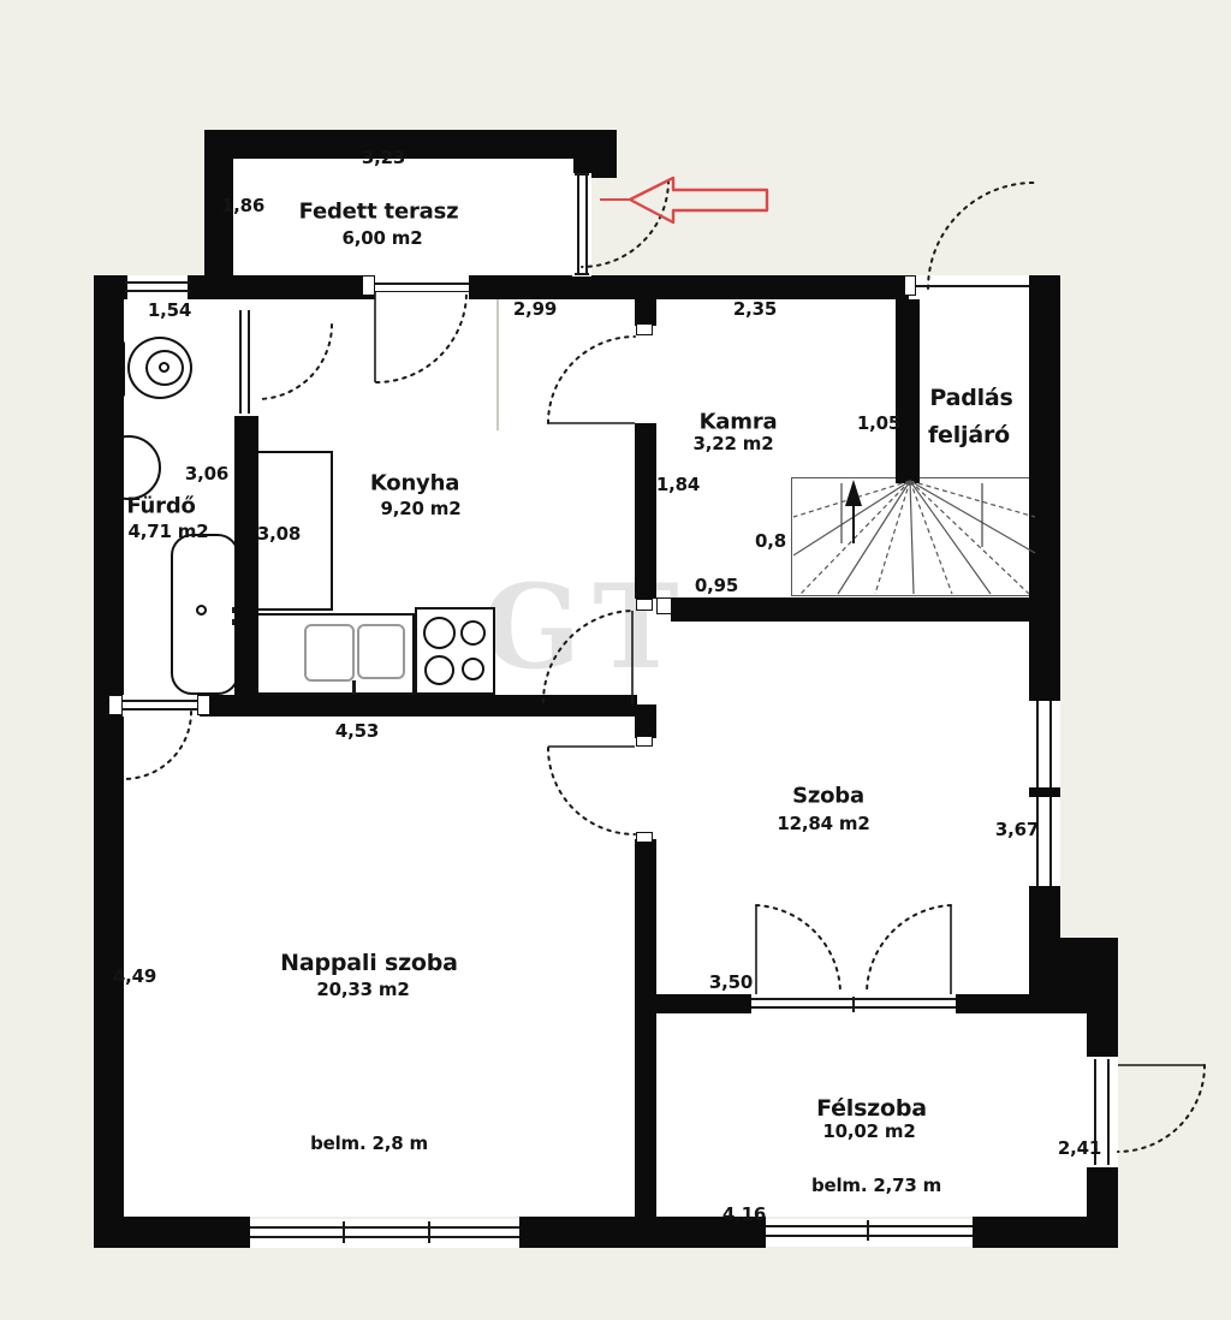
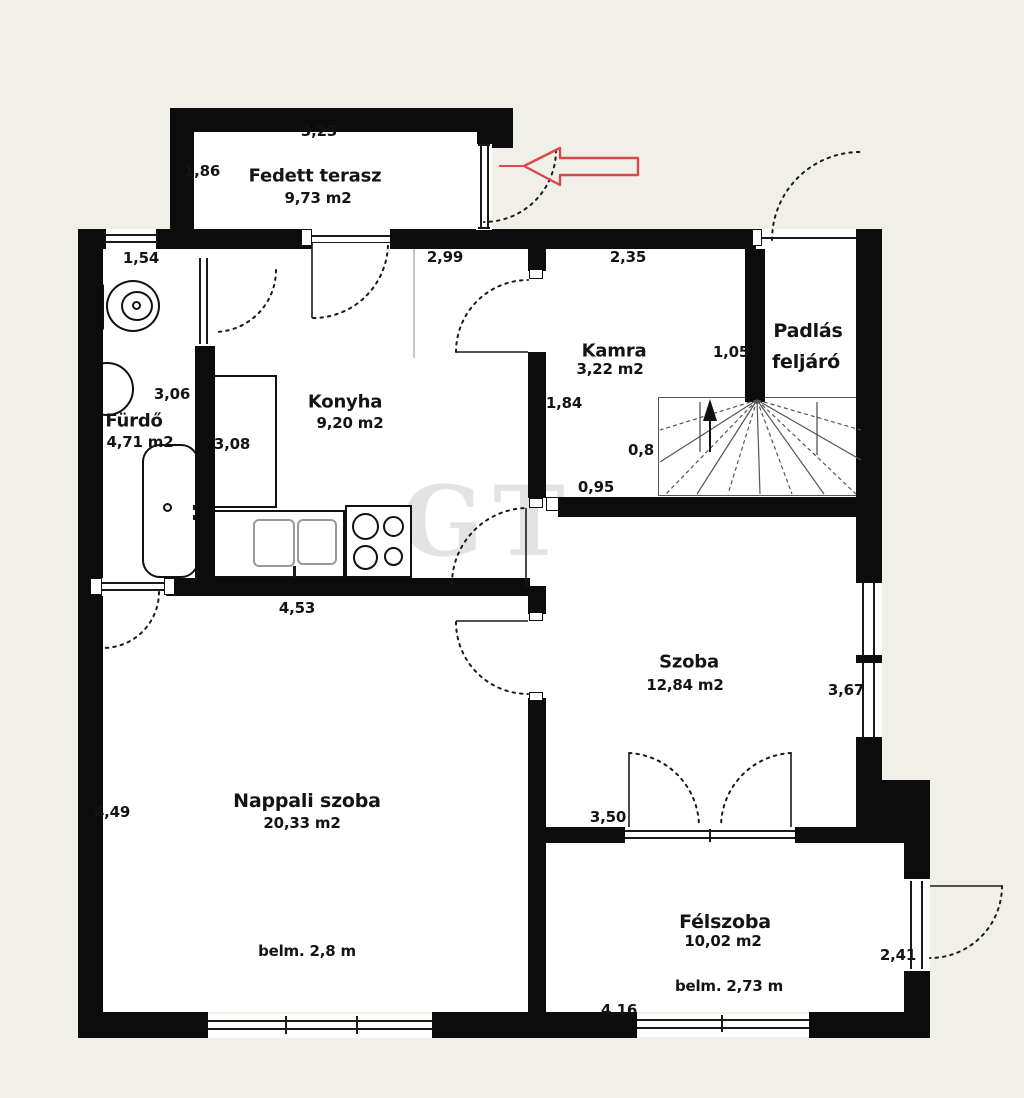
  GT
  3,23
  1,86
  Fedett terasz
- 6,00 m2
+ 9,73 m2
  1,54
  2,99
  2,35
  3,06
  Fürdő
  4,71 m2
  3,08
  Konyha
  9,20 m2
  4,53
  Kamra
  3,22 m2
  1,05
  1,84
  Padlás
  feljáró
  0,8
  0,95
  Szoba
  12,84 m2
  3,67
  Nappali szoba
  20,33 m2
  belm. 2,8 m
  4,49
  3,50
  Félszoba
  10,02 m2
  belm. 2,73 m
  4,16
  2,41
